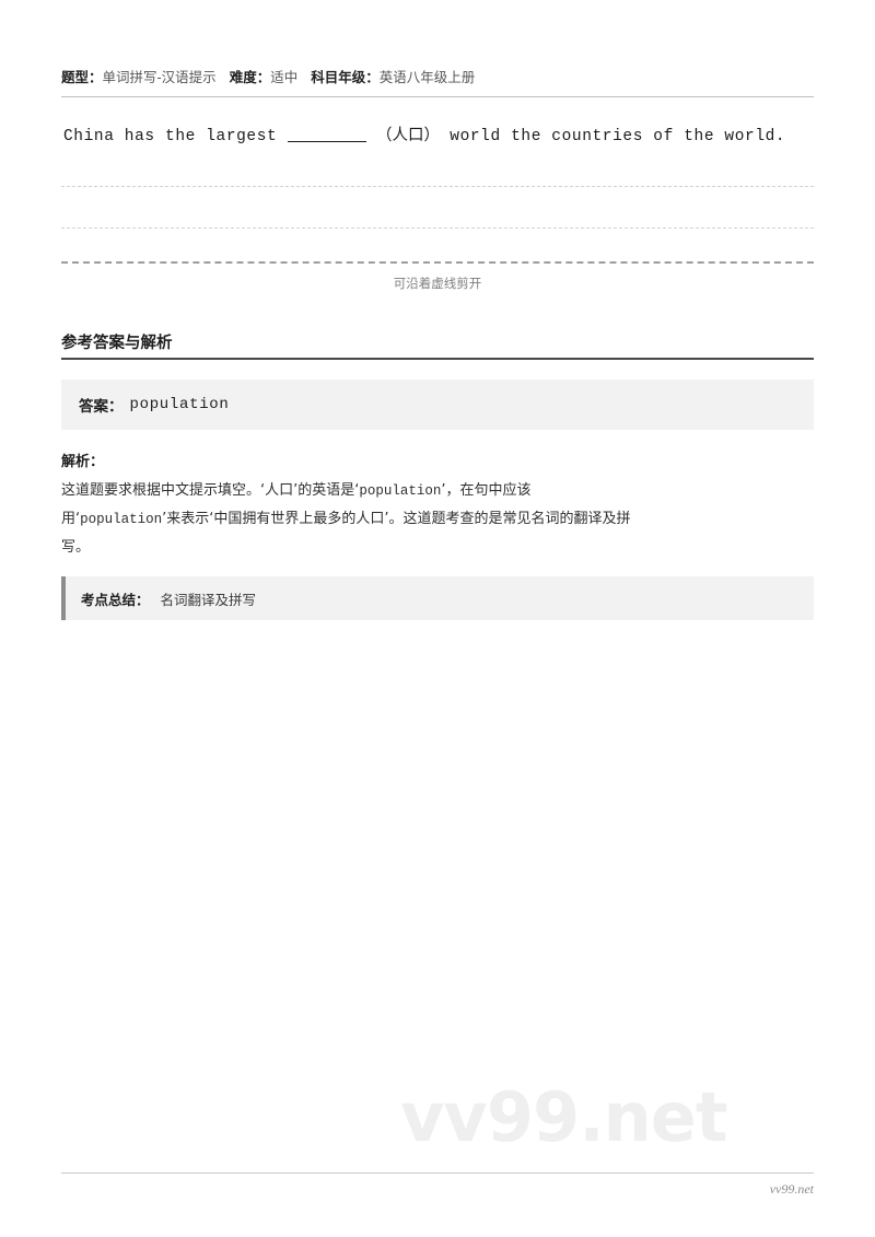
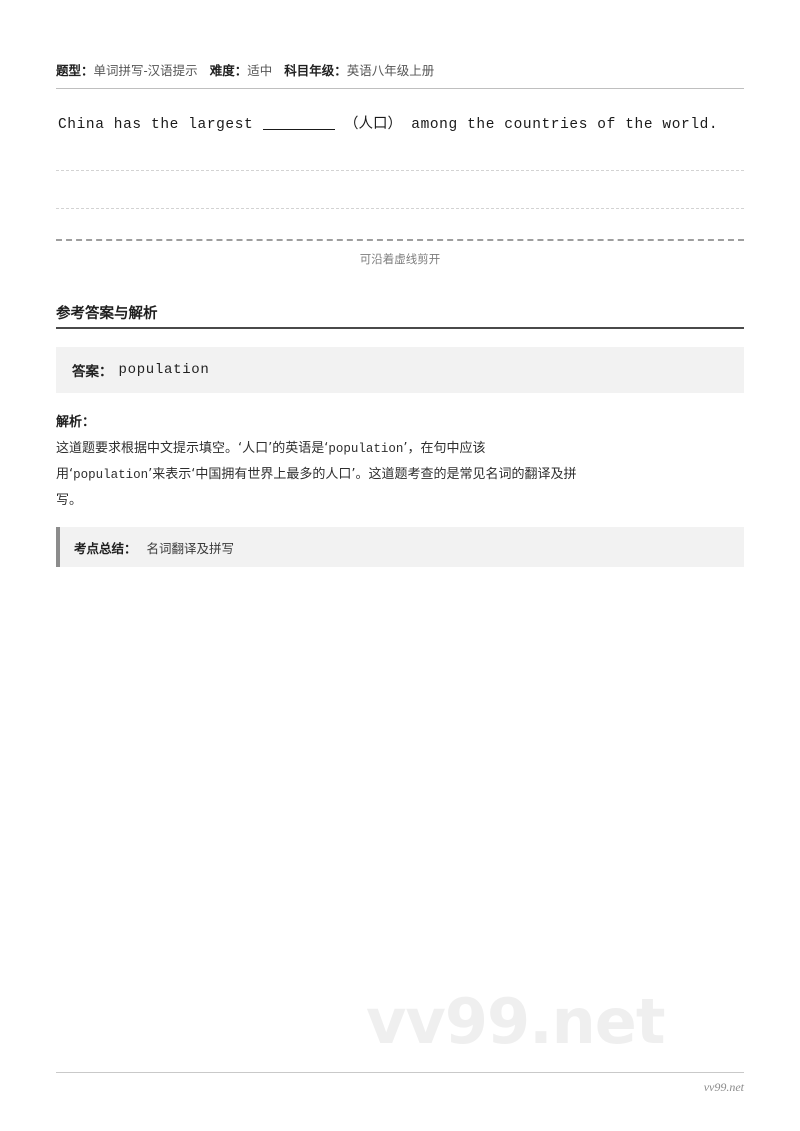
  题型：单词拼写-汉语提示 难度：适中 科目年级：英语八年级上册
- China has the largest （人口） world the countries of the world.
+ China has the largest （人口） among the countries of the world.
  可沿着虚线剪开
  参考答案与解析
  答案：
  population
  解析：
  这道题要求根据中文提示填空。‘人口’的英语是‘population’，在句中应该
  用‘population’来表示‘中国拥有世界上最多的人口’。这道题考查的是常见名词的翻译及拼
  写。
  考点总结：
  名词翻译及拼写
  vv99.net
